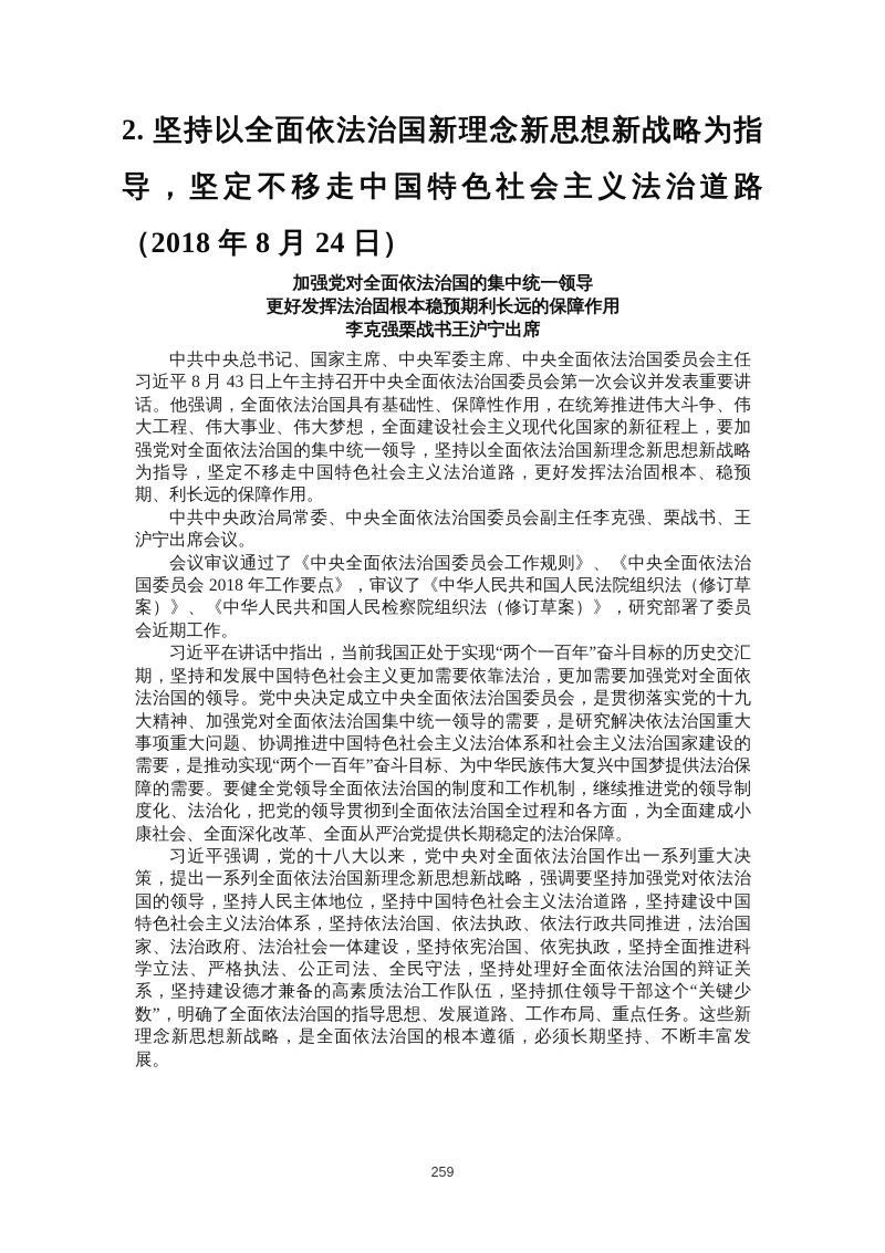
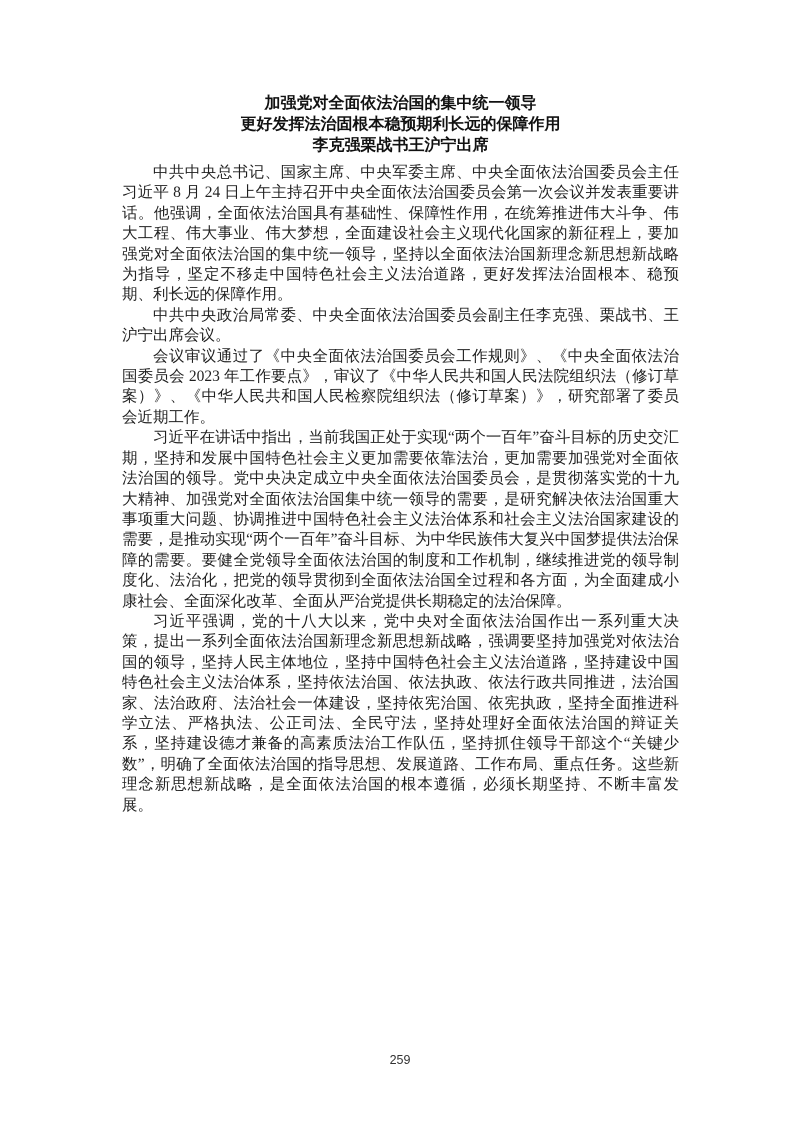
- 2. 坚持以全面依法治国新理念新思想新战略为指导，坚定不移走中国特色社会主义法治道路 （2018 年 8 月 24 日）
  加强党对全面依法治国的集中统一领导
  更好发挥法治固根本稳预期利长远的保障作用
  李克强栗战书王沪宁出席
- 中共中央总书记、国家主席、中央军委主席、中央全面依法治国委员会主任习近平 8 月 43 日上午主持召开中央全面依法治国委员会第一次会议并发表重要讲话。他强调，全面依法治国具有基础性、保障性作用，在统筹推进伟大斗争、伟大工程、伟大事业、伟大梦想，全面建设社会主义现代化国家的新征程上，要加强党对全面依法治国的集中统一领导，坚持以全面依法治国新理念新思想新战略为指导，坚定不移走中国特色社会主义法治道路，更好发挥法治固根本、稳预期、利长远的保障作用。
+ 中共中央总书记、国家主席、中央军委主席、中央全面依法治国委员会主任习近平 8 月 24 日上午主持召开中央全面依法治国委员会第一次会议并发表重要讲话。他强调，全面依法治国具有基础性、保障性作用，在统筹推进伟大斗争、伟大工程、伟大事业、伟大梦想，全面建设社会主义现代化国家的新征程上，要加强党对全面依法治国的集中统一领导，坚持以全面依法治国新理念新思想新战略为指导，坚定不移走中国特色社会主义法治道路，更好发挥法治固根本、稳预期、利长远的保障作用。
  中共中央政治局常委、中央全面依法治国委员会副主任李克强、栗战书、王沪宁出席会议。
- 会议审议通过了《中央全面依法治国委员会工作规则》、《中央全面依法治国委员会 2018 年工作要点》，审议了《中华人民共和国人民法院组织法（修订草案）》、《中华人民共和国人民检察院组织法（修订草案）》，研究部署了委员会近期工作。
+ 会议审议通过了《中央全面依法治国委员会工作规则》、《中央全面依法治国委员会 2023 年工作要点》，审议了《中华人民共和国人民法院组织法（修订草案）》、《中华人民共和国人民检察院组织法（修订草案）》，研究部署了委员会近期工作。
  习近平在讲话中指出，当前我国正处于实现“两个一百年”奋斗目标的历史交汇期，坚持和发展中国特色社会主义更加需要依靠法治，更加需要加强党对全面依法治国的领导。党中央决定成立中央全面依法治国委员会，是贯彻落实党的十九大精神、加强党对全面依法治国集中统一领导的需要，是研究解决依法治国重大事项重大问题、协调推进中国特色社会主义法治体系和社会主义法治国家建设的需要，是推动实现“两个一百年”奋斗目标、为中华民族伟大复兴中国梦提供法治保障的需要。要健全党领导全面依法治国的制度和工作机制，继续推进党的领导制度化、法治化，把党的领导贯彻到全面依法治国全过程和各方面，为全面建成小康社会、全面深化改革、全面从严治党提供长期稳定的法治保障。
  习近平强调，党的十八大以来，党中央对全面依法治国作出一系列重大决策，提出一系列全面依法治国新理念新思想新战略，强调要坚持加强党对依法治国的领导，坚持人民主体地位，坚持中国特色社会主义法治道路，坚持建设中国特色社会主义法治体系，坚持依法治国、依法执政、依法行政共同推进，法治国家、法治政府、法治社会一体建设，坚持依宪治国、依宪执政，坚持全面推进科学立法、严格执法、公正司法、全民守法，坚持处理好全面依法治国的辩证关系，坚持建设德才兼备的高素质法治工作队伍，坚持抓住领导干部这个“关键少数”，明确了全面依法治国的指导思想、发展道路、工作布局、重点任务。这些新理念新思想新战略，是全面依法治国的根本遵循，必须长期坚持、不断丰富发展。
  259
